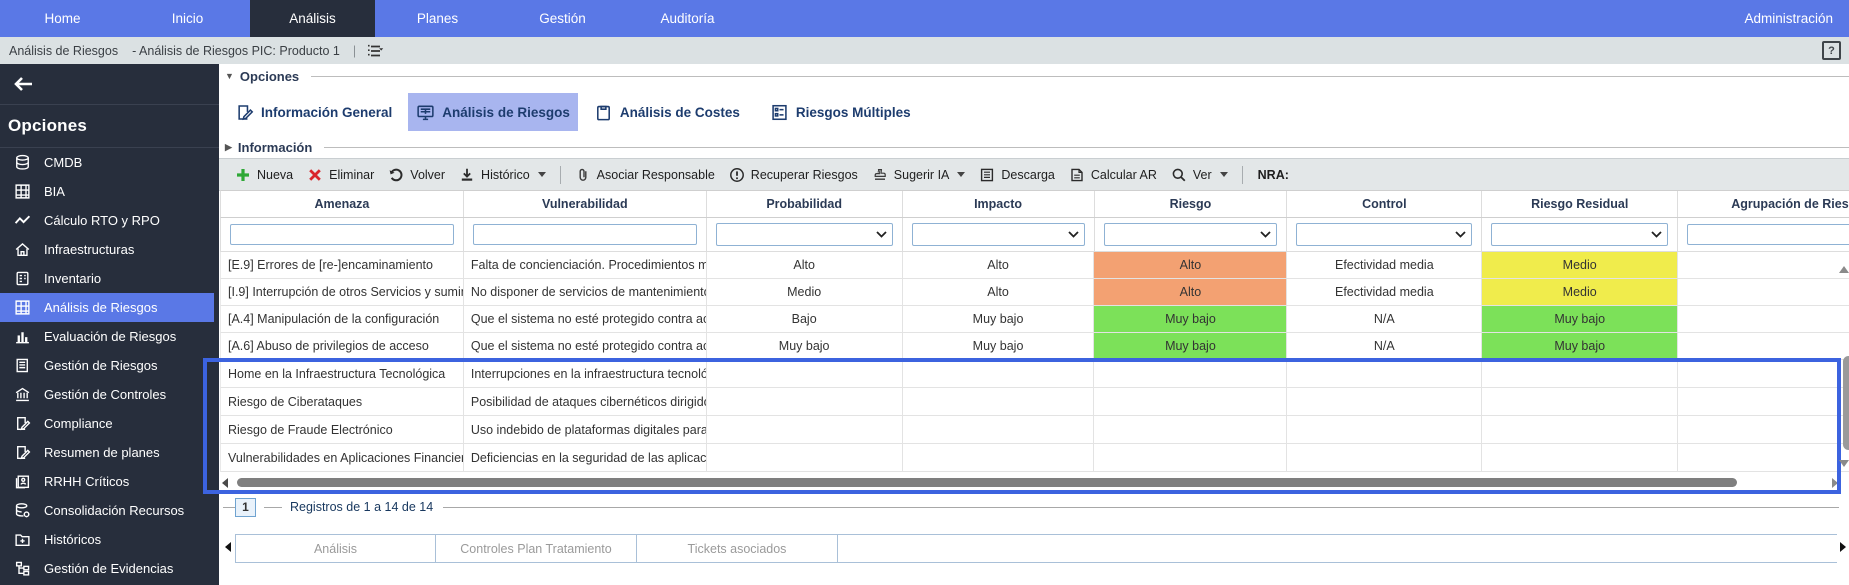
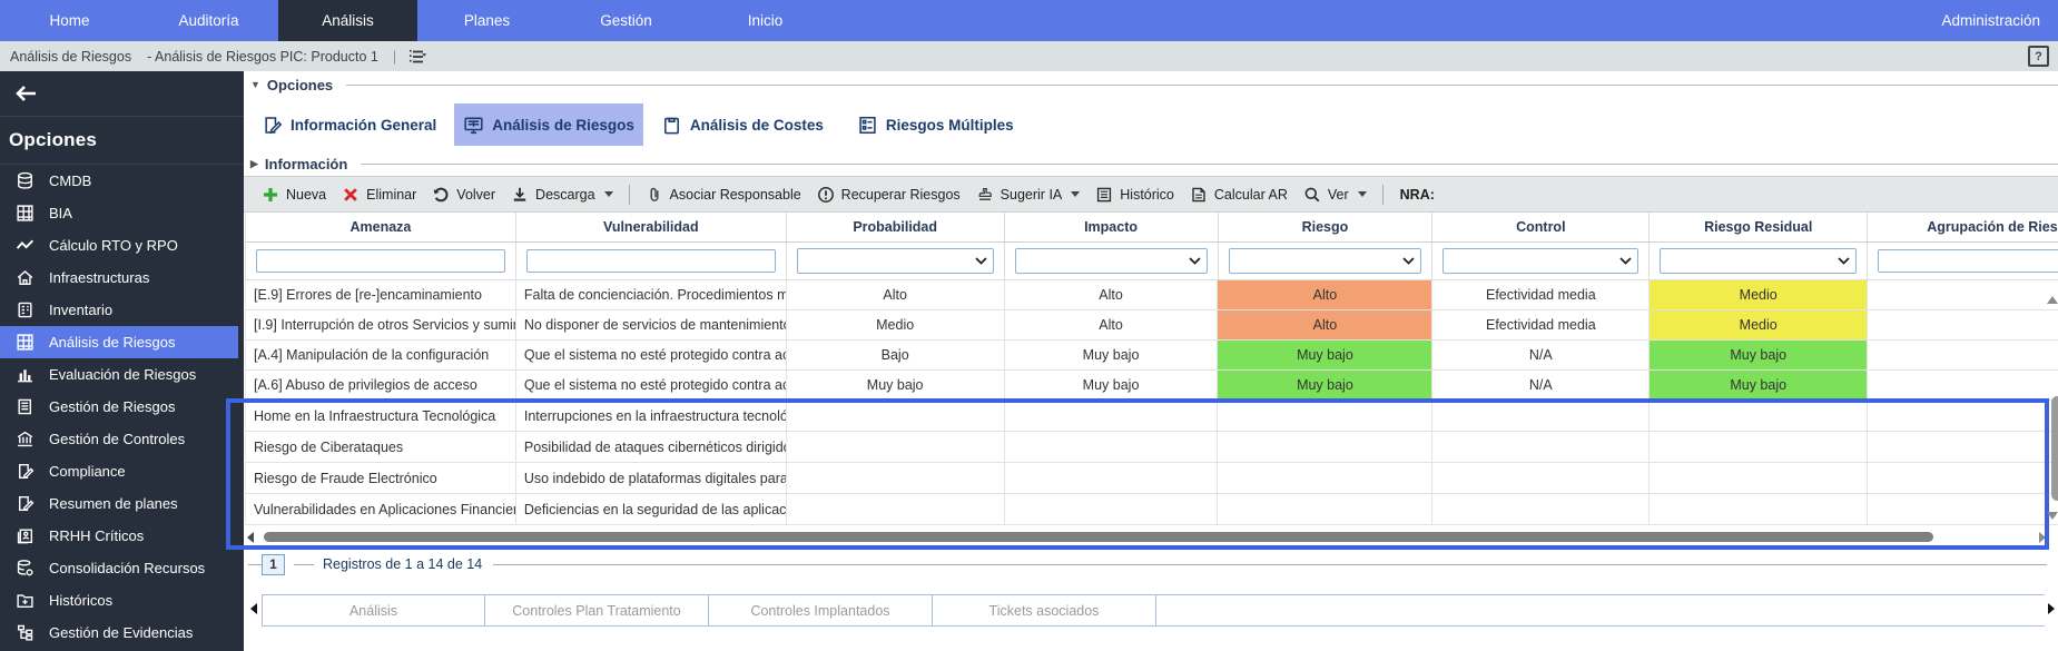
  Home
- Inicio
+ Auditoría
  Análisis
  Planes
  Gestión
- Auditoría
+ Inicio
  Administración
  Análisis de Riesgos
  - Análisis de Riesgos PIC: Producto 1
  |
  ?
  Opciones
  CMDB
  BIA
  Cálculo RTO y RPO
  Infraestructuras
  Inventario
  Análisis de Riesgos
  Evaluación de Riesgos
  Gestión de Riesgos
  Gestión de Controles
  Compliance
  Resumen de planes
  RRHH Críticos
  Consolidación Recursos
  Históricos
  Gestión de Evidencias
  ▼
  Opciones
  Información General
  Análisis de Riesgos
  Análisis de Costes
  Riesgos Múltiples
  ▶
  Información
  Nueva
  Eliminar
  Volver
- Histórico
+ Descarga
  Asociar Responsable
  Recuperar Riesgos
  Sugerir IA
- Descarga
+ Histórico
  Calcular AR
  Ver
  NRA:
  Amenaza
  Vulnerabilidad
  Probabilidad
  Impacto
  Riesgo
  Control
  Riesgo Residual
  Agrupación de Ries
  [E.9] Errores de [re-]encaminamiento
  Falta de concienciación. Procedimientos m
  Alto
  Alto
  Alto
  Efectividad media
  Medio
  [I.9] Interrupción de otros Servicios y sumi
  No disponer de servicios de mantenimient
  Medio
  Alto
  Alto
  Efectividad media
  Medio
  [A.4] Manipulación de la configuración
  Que el sistema no esté protegido contra ac
  Bajo
  Muy bajo
  Muy bajo
  N/A
  Muy bajo
  [A.6] Abuso de privilegios de acceso
  Que el sistema no esté protegido contra ac
  Muy bajo
  Muy bajo
  Muy bajo
  N/A
  Muy bajo
  Home en la Infraestructura Tecnológica
  Interrupciones en la infraestructura tecnoló
  Riesgo de Ciberataques
  Posibilidad de ataques cibernéticos dirigid
  Riesgo de Fraude Electrónico
  Uso indebido de plataformas digitales para
  Vulnerabilidades en Aplicaciones Financier
  Deficiencias en la seguridad de las aplicac
  1
  Registros de 1 a 14 de 14
  Análisis
  Controles Plan Tratamiento
+ Controles Implantados
  Tickets asociados
